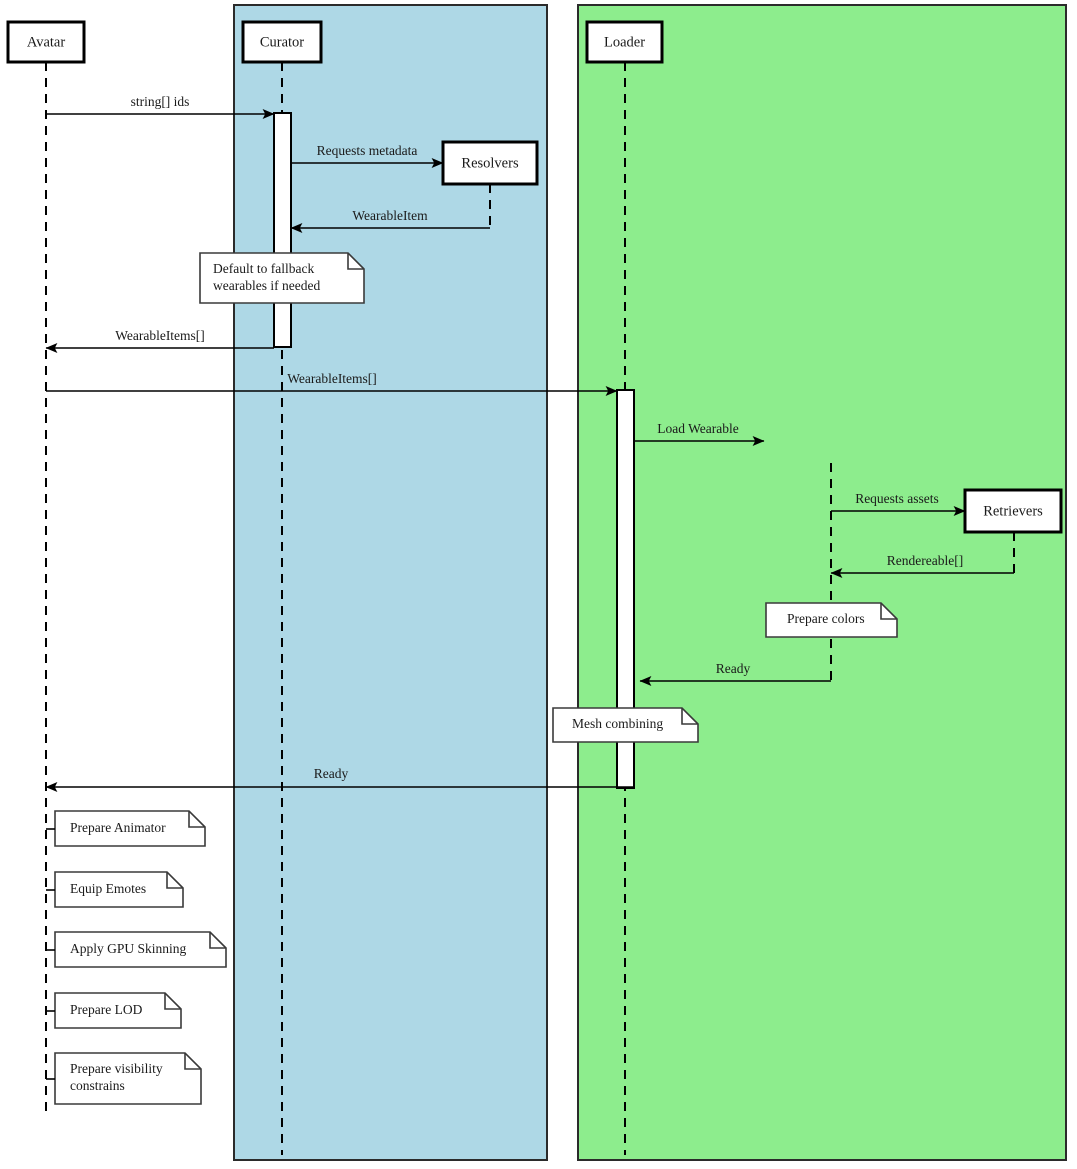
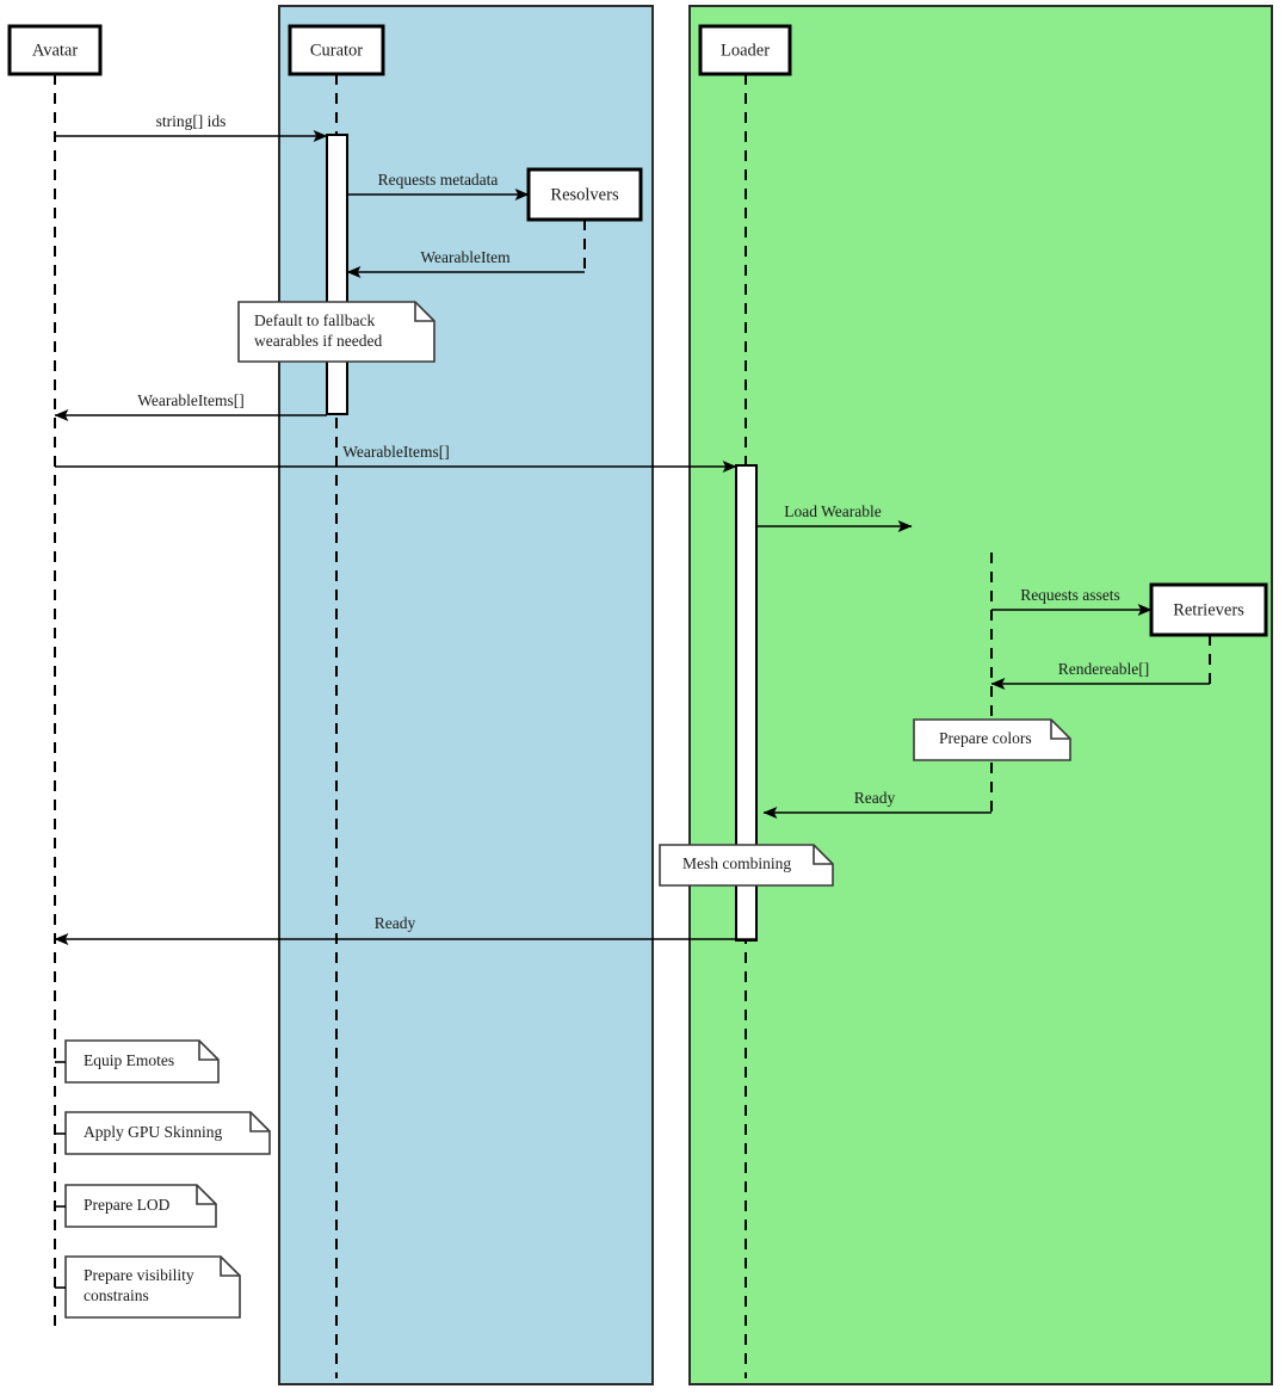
  string[] ids
  Requests metadata
  WearableItem
  WearableItems[]
  WearableItems[]
  Load Wearable
  Requests assets
  Rendereable[]
  Ready
  Ready
  Default to fallback wearables if needed
  Prepare colors
  Mesh combining
- Prepare Animator
  Equip Emotes
  Apply GPU Skinning
  Prepare LOD
  Prepare visibility constrains
  Avatar
  Curator
  Loader
  Resolvers
  Retrievers
